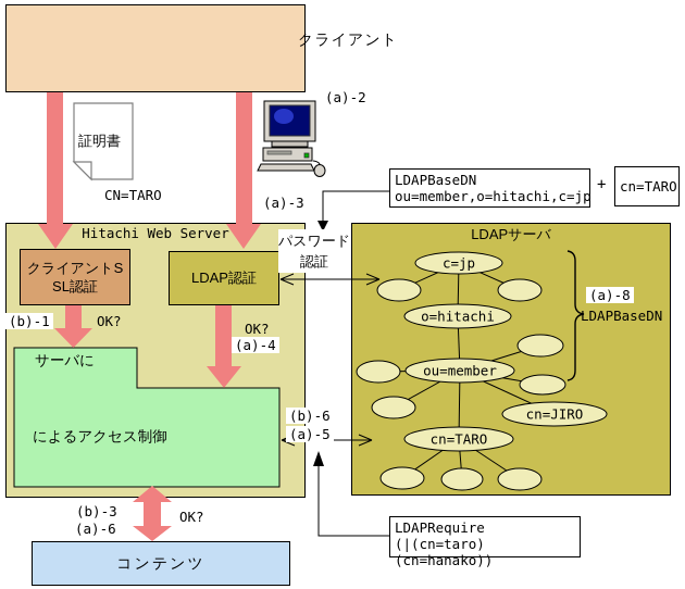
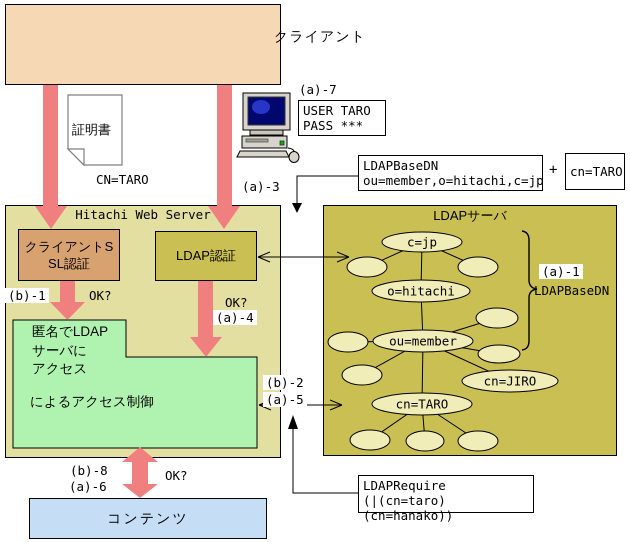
  コンテンツ
  クライアント
  証明書
  CN=TARO
- (a)-2
+ (a)-7
+ USER TARO
+ PASS ***
  LDAPBaseDN
  ou=member,o=hitachi,c=jp
  +
  cn=TARO
  (a)-3
  Hitachi Web Server
  クライアントS
  SL認証
  LDAP認証
- パスワード
- 認証
  (b)-1
  OK?
  OK?
  (a)-4
+ 匿名でLDAP
  サーバに
+ アクセス
  によるアクセス制御
- (b)-6
+ (b)-2
  (a)-5
  LDAPサーバ
  c=jp
  o=hitachi
  ou=member
  cn=JIRO
  cn=TARO
- (a)-8
+ (a)-1
  LDAPBaseDN
  LDAPRequire
  (|(cn=taro)(cn=hanako))
- (b)-3
+ (b)-8
  (a)-6
  OK?
